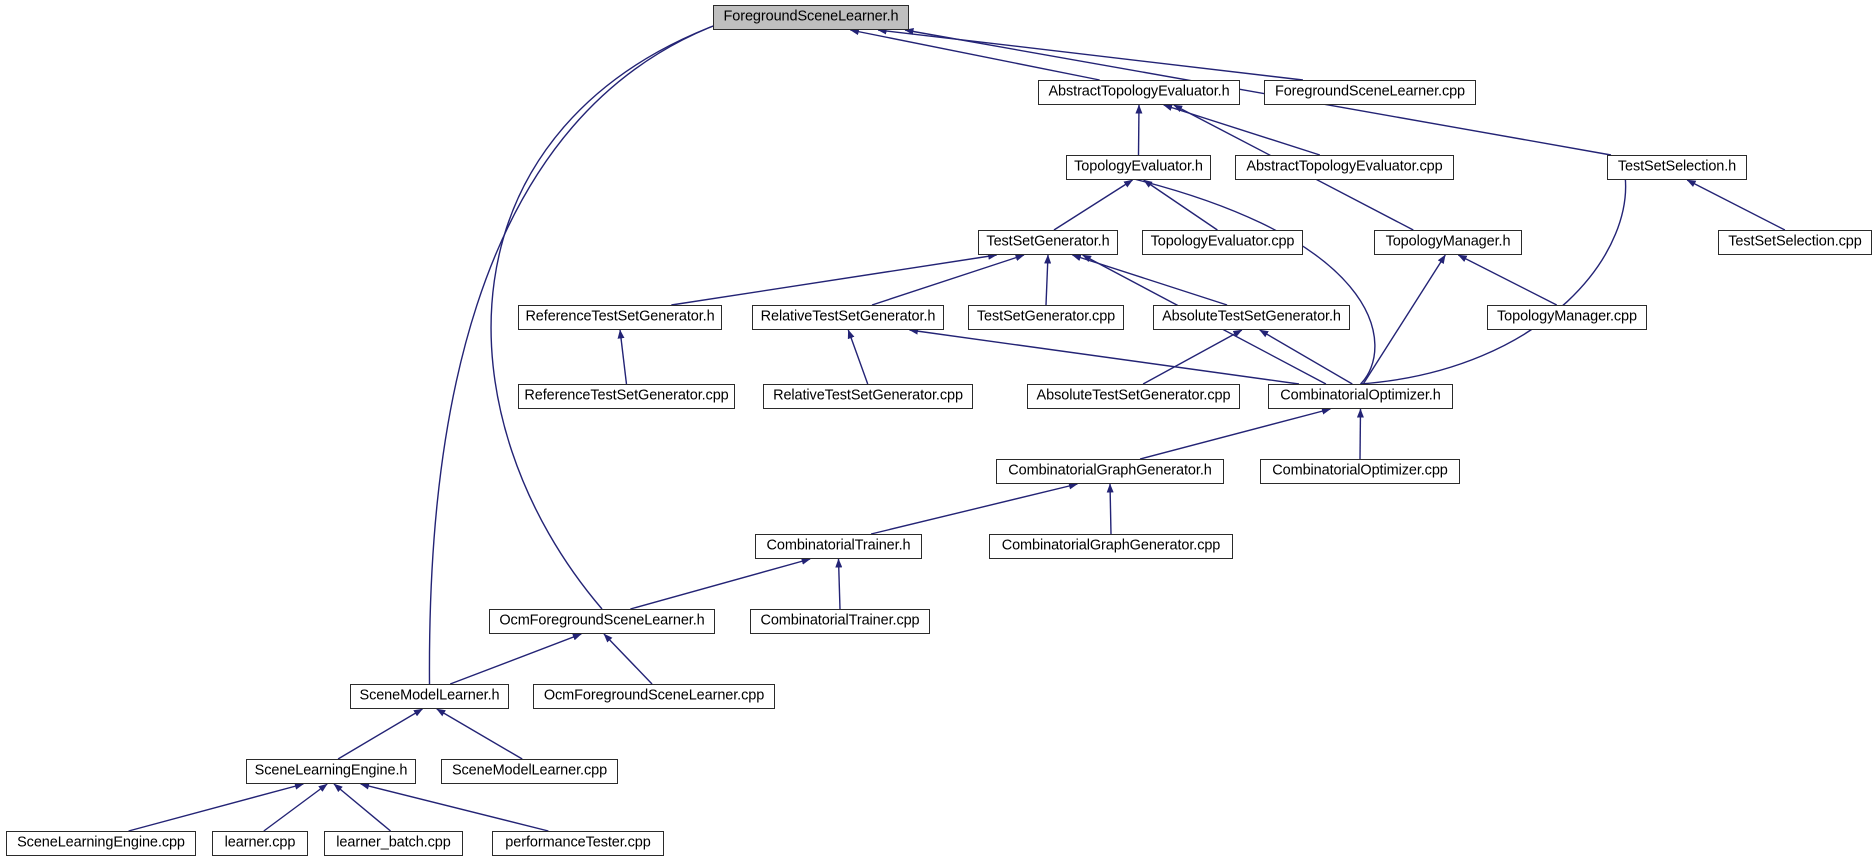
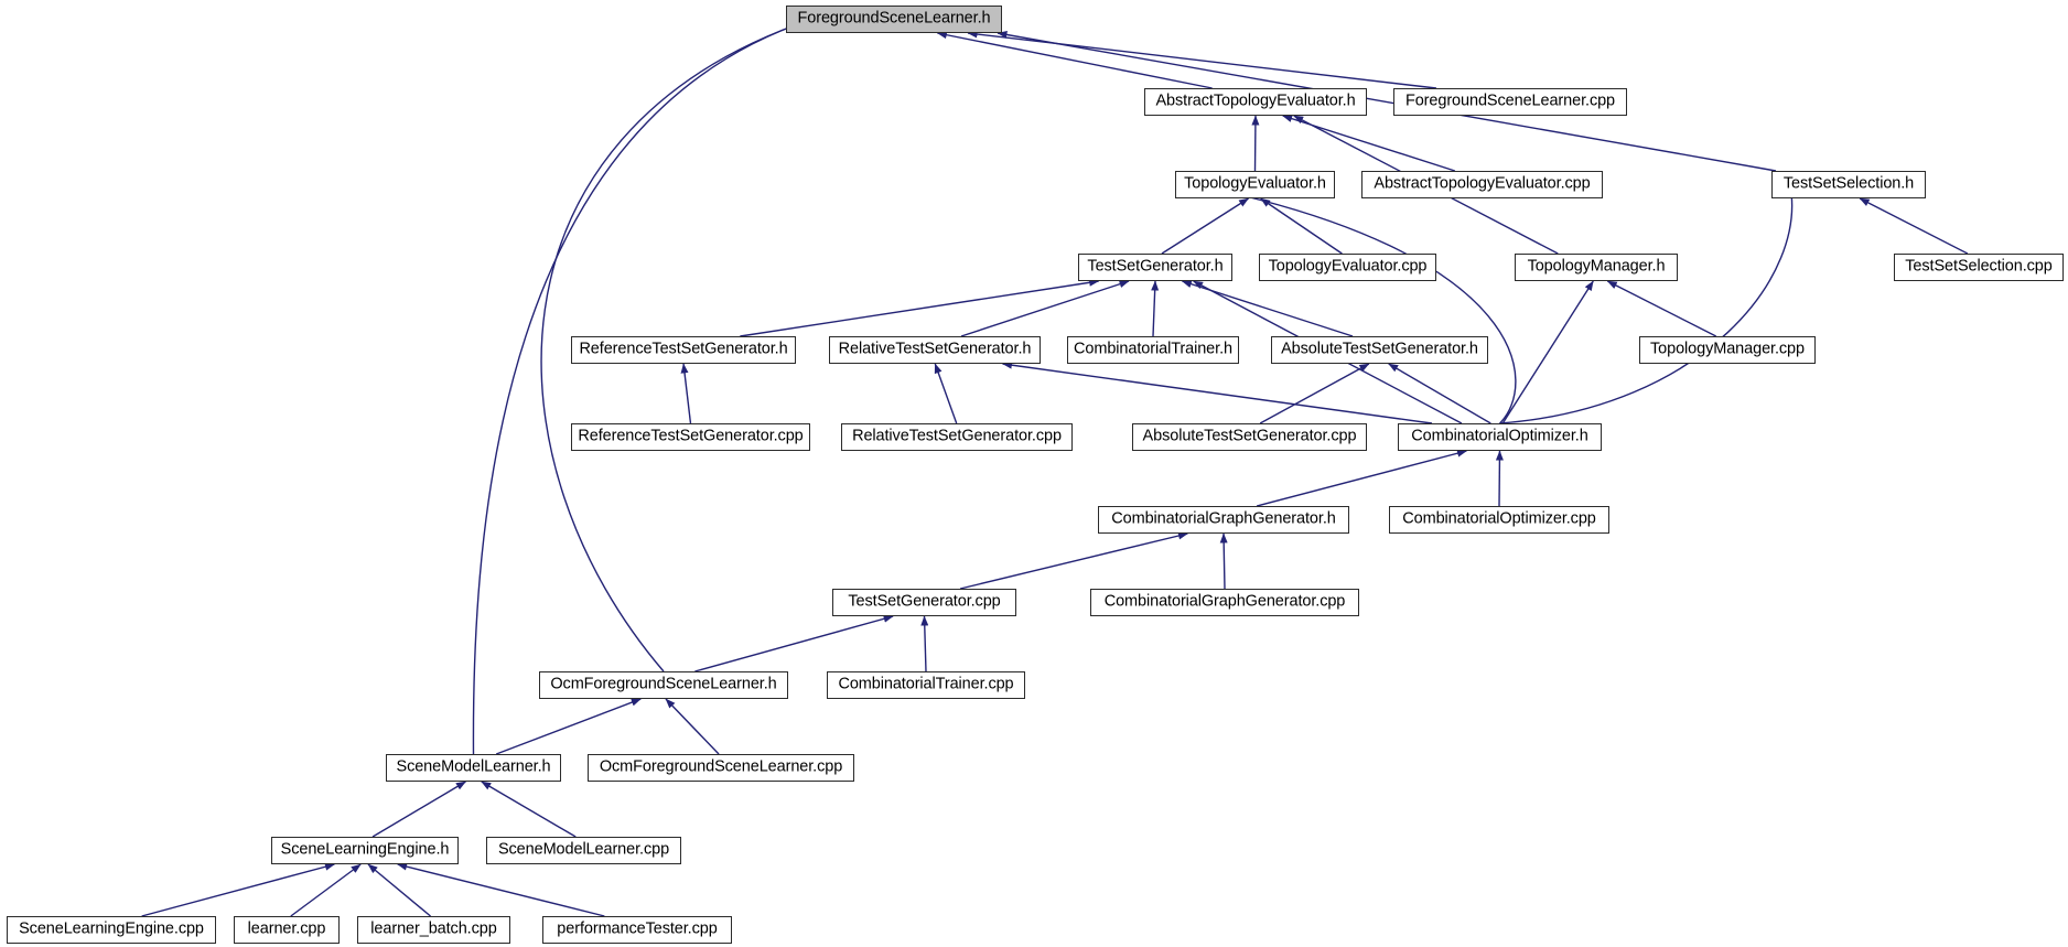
  ForegroundSceneLearner.h
  AbstractTopologyEvaluator.h
  ForegroundSceneLearner.cpp
  TopologyEvaluator.h
  AbstractTopologyEvaluator.cpp
  TestSetSelection.h
  TestSetGenerator.h
  TopologyEvaluator.cpp
  TopologyManager.h
  TestSetSelection.cpp
  ReferenceTestSetGenerator.h
  RelativeTestSetGenerator.h
- TestSetGenerator.cpp
+ CombinatorialTrainer.h
  AbsoluteTestSetGenerator.h
  TopologyManager.cpp
  ReferenceTestSetGenerator.cpp
  RelativeTestSetGenerator.cpp
  AbsoluteTestSetGenerator.cpp
  CombinatorialOptimizer.h
  CombinatorialGraphGenerator.h
  CombinatorialOptimizer.cpp
- CombinatorialTrainer.h
+ TestSetGenerator.cpp
  CombinatorialGraphGenerator.cpp
  OcmForegroundSceneLearner.h
  CombinatorialTrainer.cpp
  SceneModelLearner.h
  OcmForegroundSceneLearner.cpp
  SceneLearningEngine.h
  SceneModelLearner.cpp
  SceneLearningEngine.cpp
  learner.cpp
  learner_batch.cpp
  performanceTester.cpp
